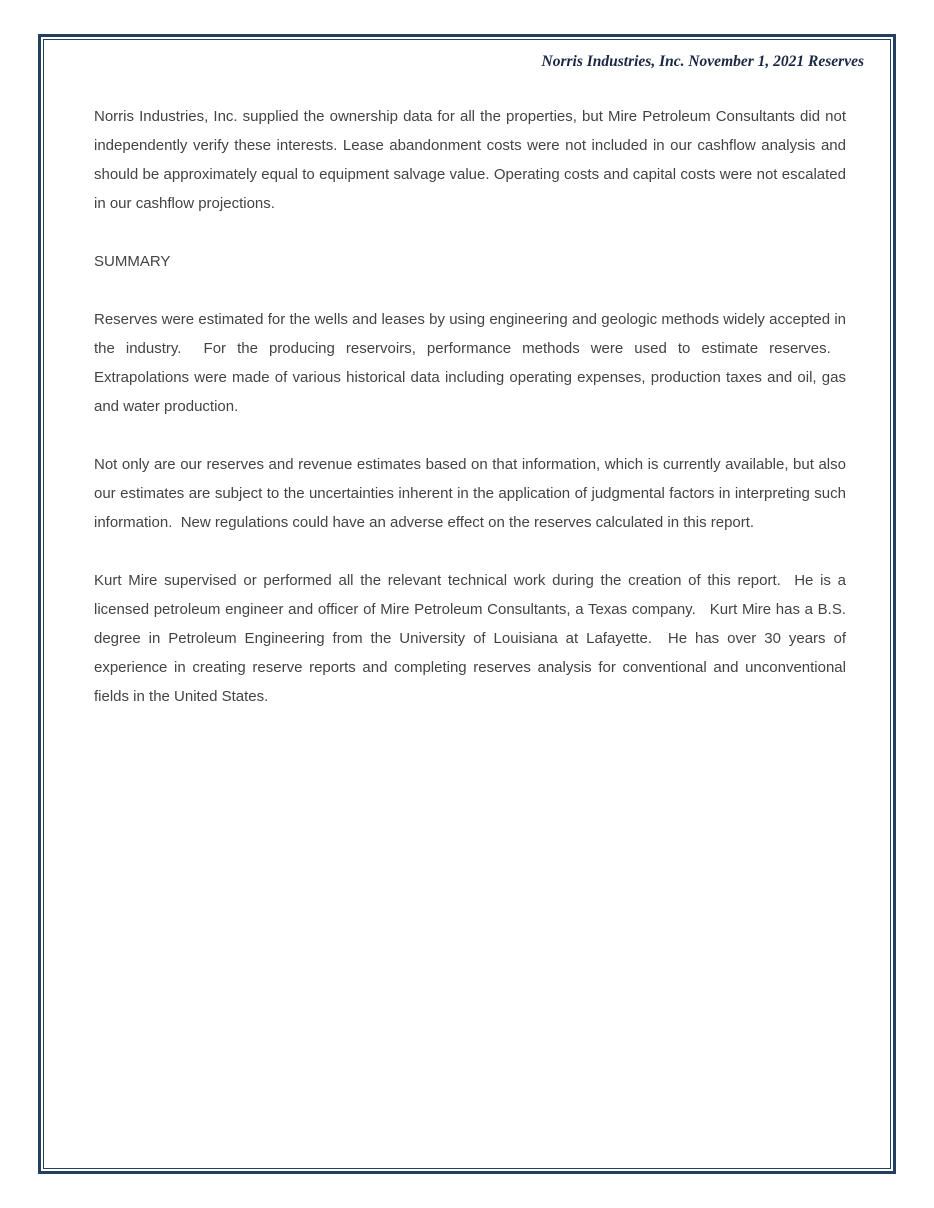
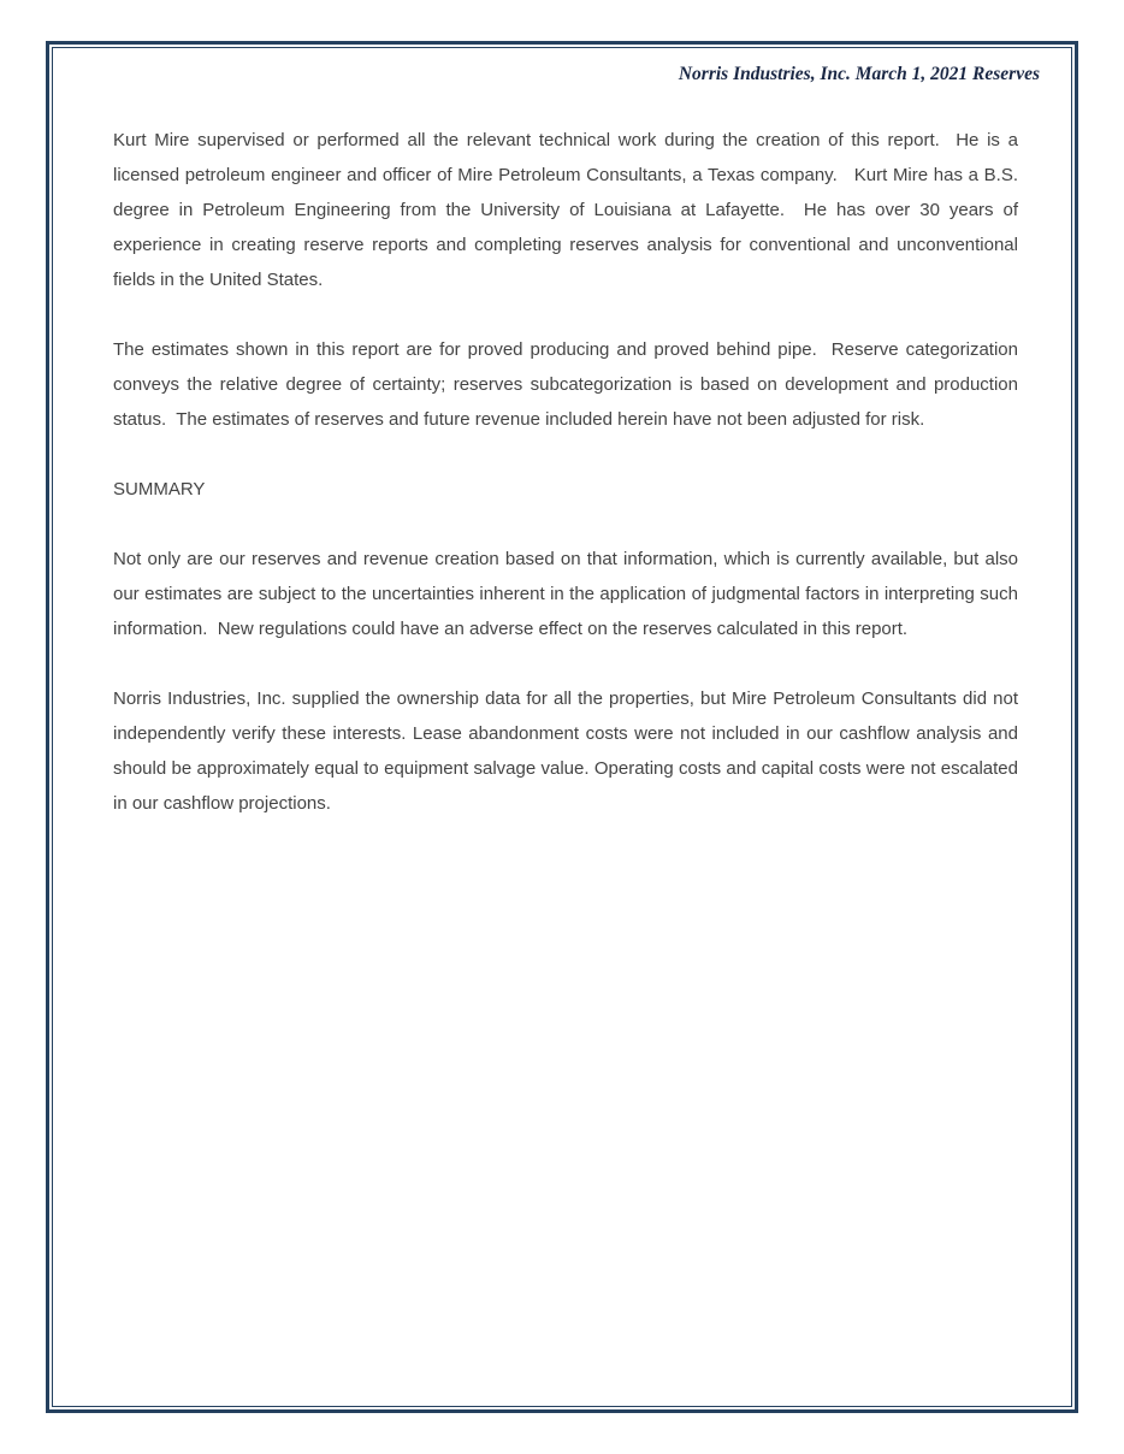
- Norris Industries, Inc. November 1, 2021 Reserves
+ Norris Industries, Inc. March 1, 2021 Reserves
- Norris Industries, Inc. supplied the ownership data for all the properties, but Mire Petroleum Consultants did not independently verify these interests. Lease abandonment costs were not included in our cashflow analysis and should be approximately equal to equipment salvage value. Operating costs and capital costs were not escalated in our cashflow projections.
+ Kurt Mire supervised or performed all the relevant technical work during the creation of this report. He is a licensed petroleum engineer and officer of Mire Petroleum Consultants, a Texas company. Kurt Mire has a B.S. degree in Petroleum Engineering from the University of Louisiana at Lafayette. He has over 30 years of experience in creating reserve reports and completing reserves analysis for conventional and unconventional fields in the United States.
+ The estimates shown in this report are for proved producing and proved behind pipe. Reserve categorization conveys the relative degree of certainty; reserves subcategorization is based on development and production status. The estimates of reserves and future revenue included herein have not been adjusted for risk.
  SUMMARY
- Reserves were estimated for the wells and leases by using engineering and geologic methods widely accepted in the industry. For the producing reservoirs, performance methods were used to estimate reserves. Extrapolations were made of various historical data including operating expenses, production taxes and oil, gas and water production.
- Not only are our reserves and revenue estimates based on that information, which is currently available, but also our estimates are subject to the uncertainties inherent in the application of judgmental factors in interpreting such information. New regulations could have an adverse effect on the reserves calculated in this report.
+ Not only are our reserves and revenue creation based on that information, which is currently available, but also our estimates are subject to the uncertainties inherent in the application of judgmental factors in interpreting such information. New regulations could have an adverse effect on the reserves calculated in this report.
- Kurt Mire supervised or performed all the relevant technical work during the creation of this report. He is a licensed petroleum engineer and officer of Mire Petroleum Consultants, a Texas company. Kurt Mire has a B.S. degree in Petroleum Engineering from the University of Louisiana at Lafayette. He has over 30 years of experience in creating reserve reports and completing reserves analysis for conventional and unconventional fields in the United States.
+ Norris Industries, Inc. supplied the ownership data for all the properties, but Mire Petroleum Consultants did not independently verify these interests. Lease abandonment costs were not included in our cashflow analysis and should be approximately equal to equipment salvage value. Operating costs and capital costs were not escalated in our cashflow projections.
